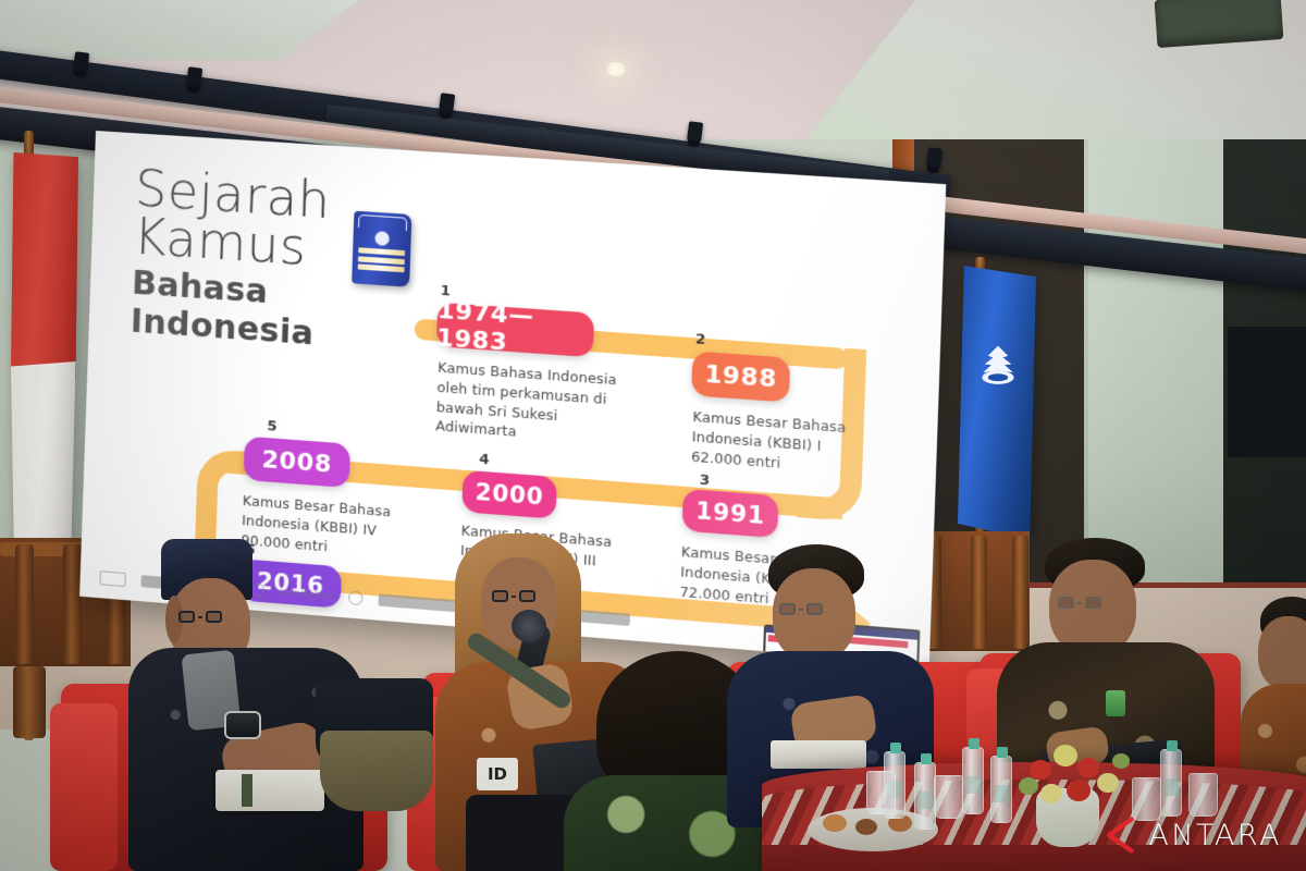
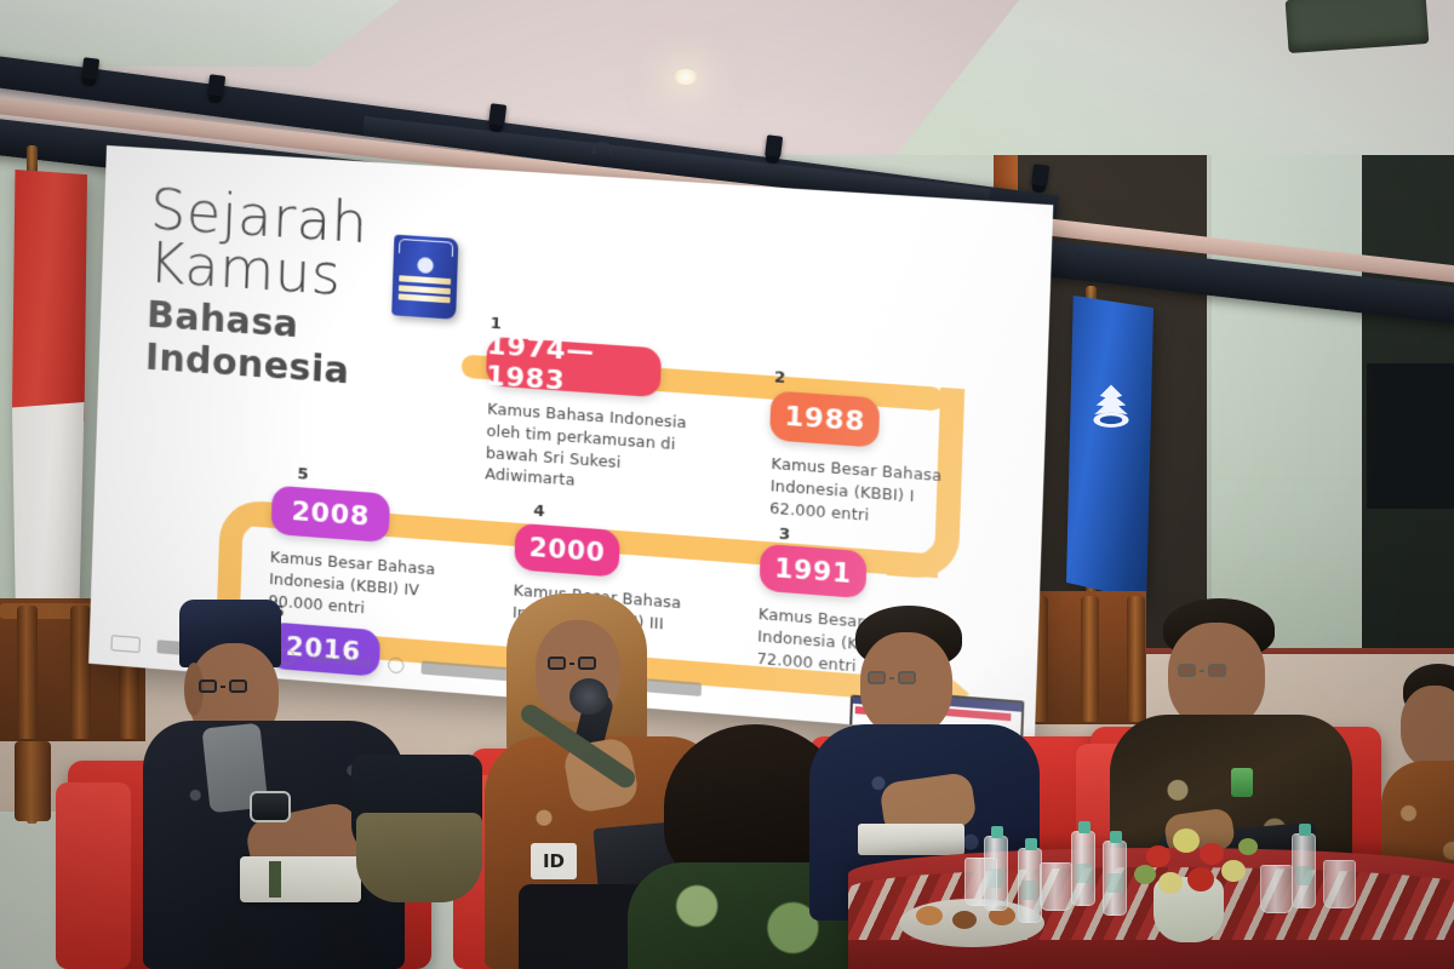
- ANTARA
